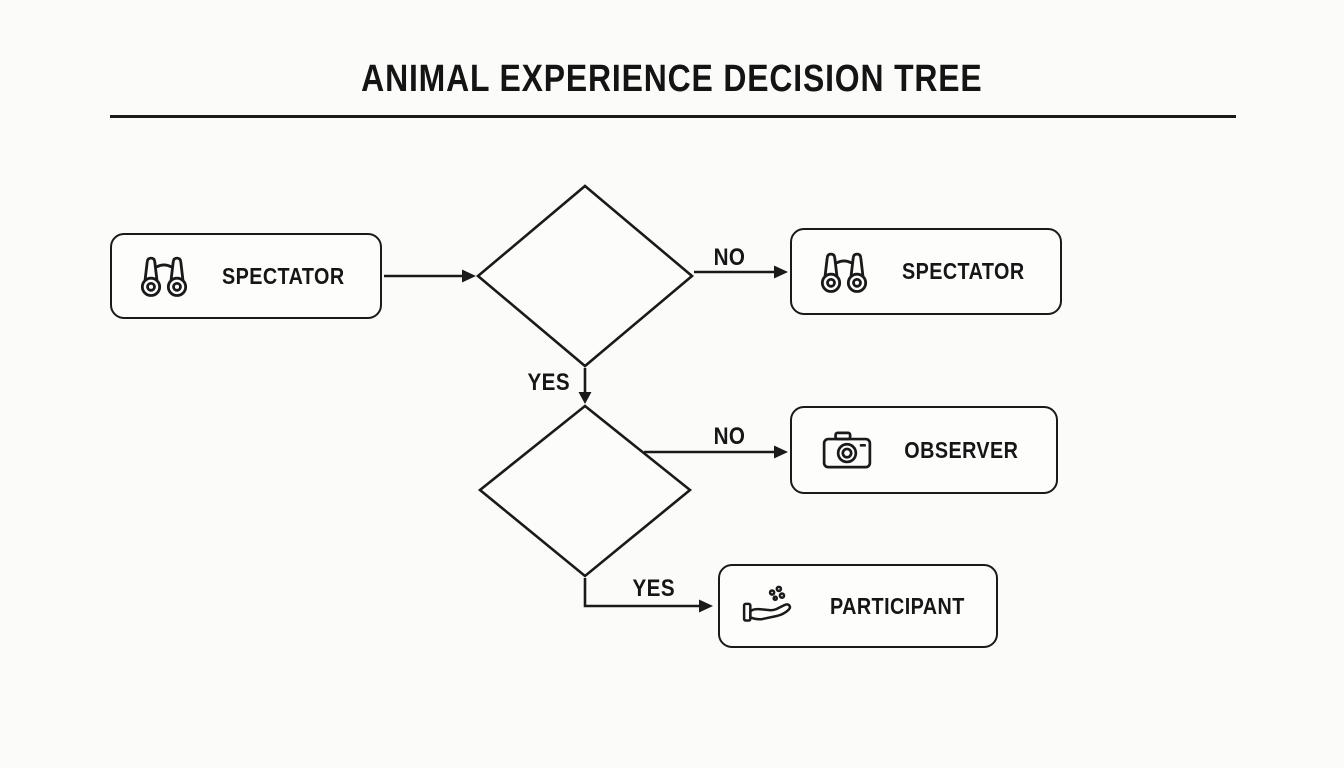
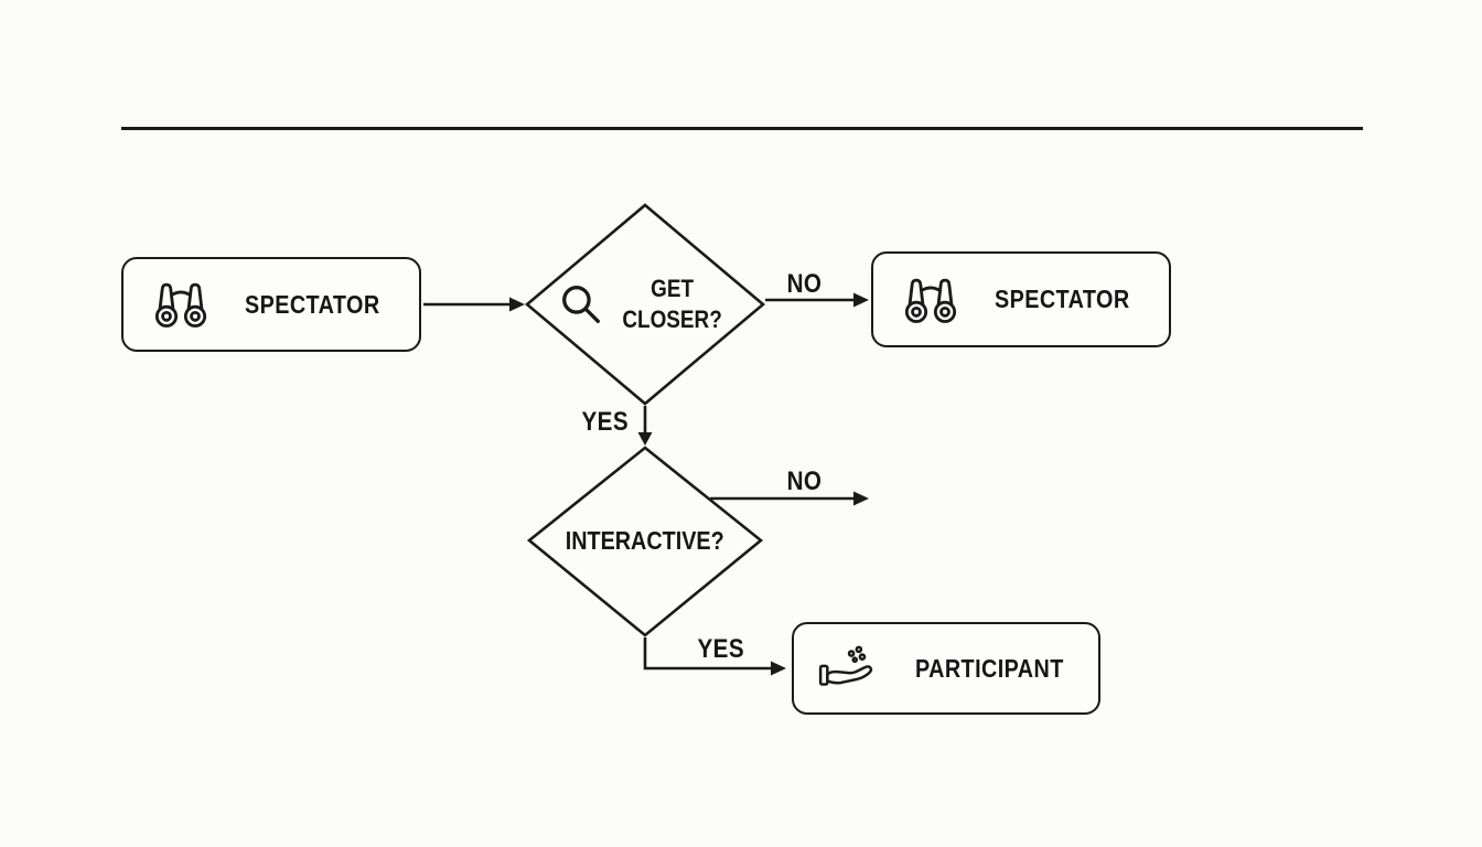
- ANIMAL EXPERIENCE DECISION TREE
  SPECTATOR
+ GET
+ CLOSER?
+ INTERACTIVE?
  SPECTATOR
- OBSERVER
  PARTICIPANT
  NO
  YES
  NO
  YES
